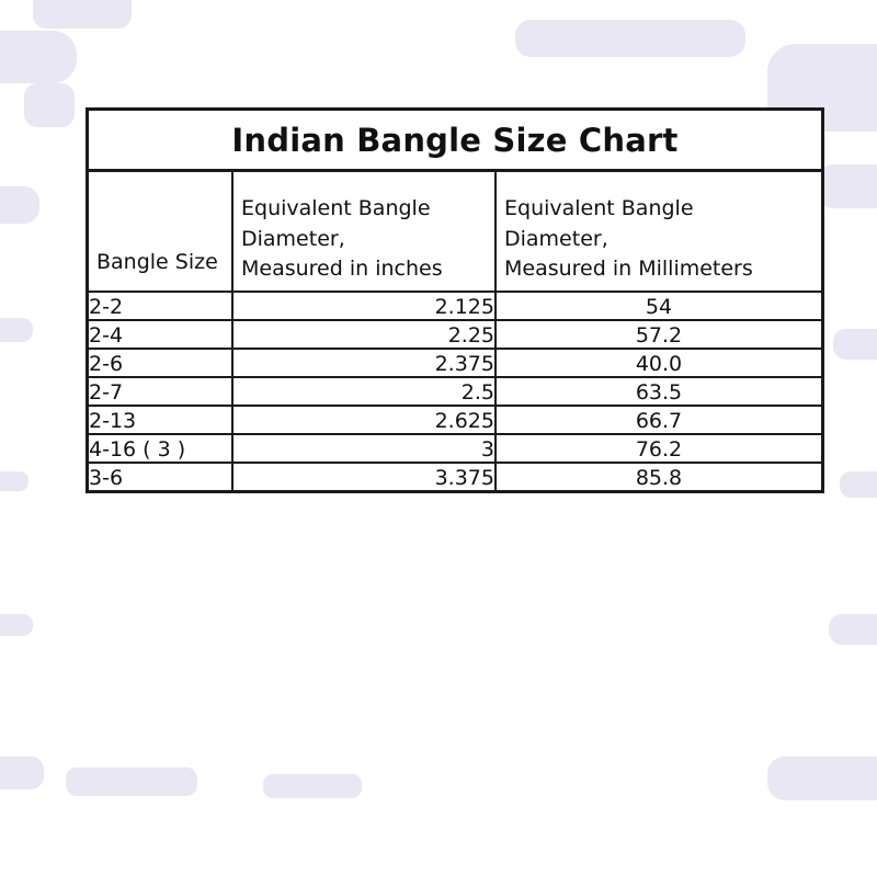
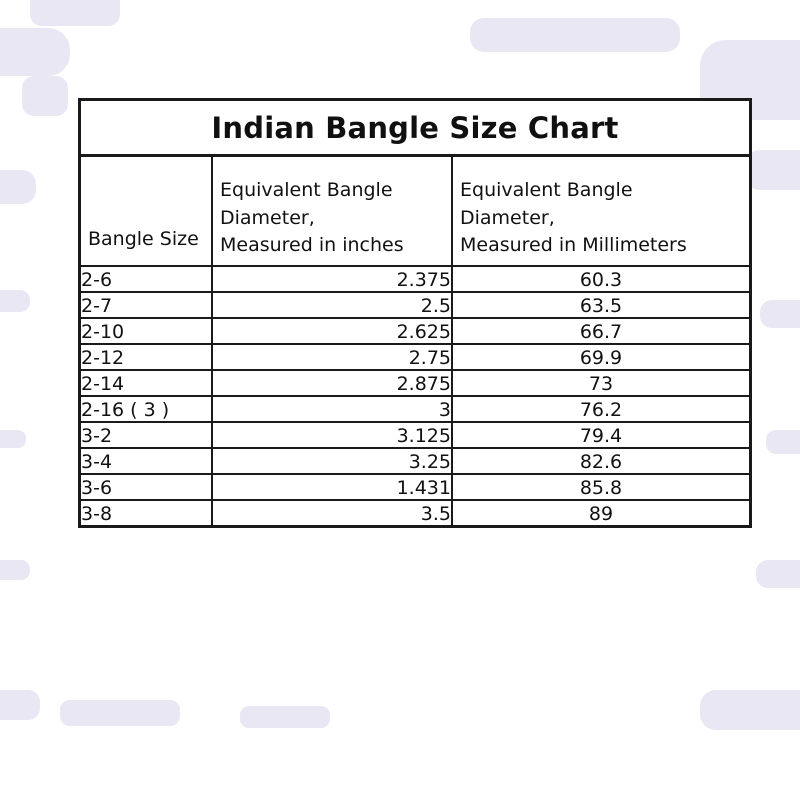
  Indian Bangle Size Chart
  Bangle Size	Equivalent Bangle Diameter, Measured in inches	Equivalent Bangle Diameter, Measured in Millimeters
- 2-2	2.125	54
- 2-4	2.25	57.2
- 2-6	2.375	40.0
+ 2-6	2.375	60.3
  2-7	2.5	63.5
- 2-13	2.625	66.7
+ 2-10	2.625	66.7
+ 2-12	2.75	69.9
+ 2-14	2.875	73
- 4-16 ( 3 )	3	76.2
+ 2-16 ( 3 )	3	76.2
+ 3-2	3.125	79.4
+ 3-4	3.25	82.6
- 3-6	3.375	85.8
+ 3-6	1.431	85.8
+ 3-8	3.5	89
